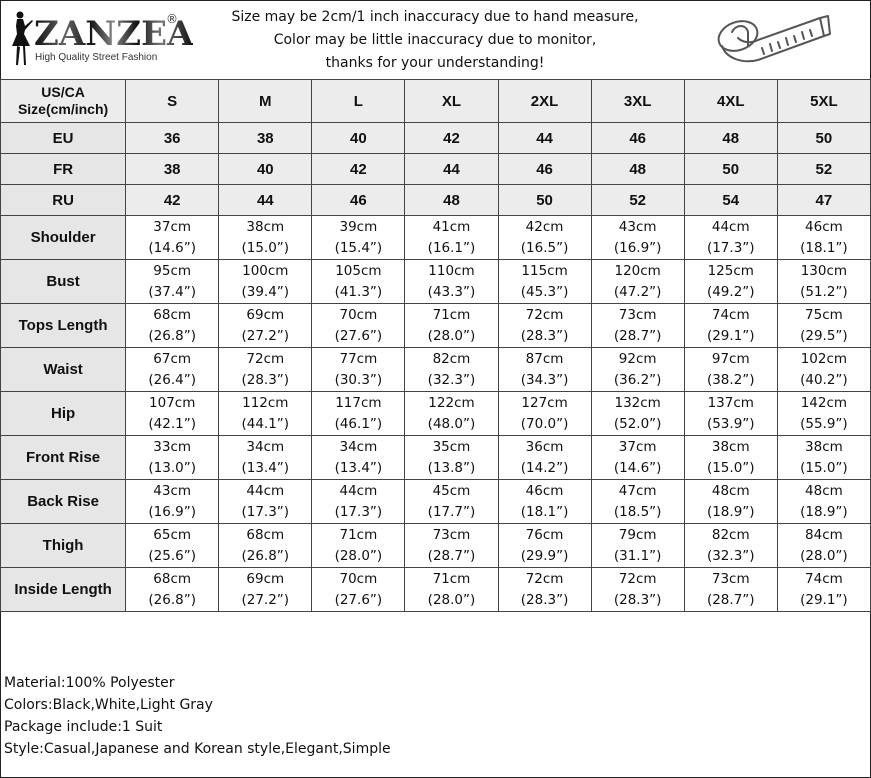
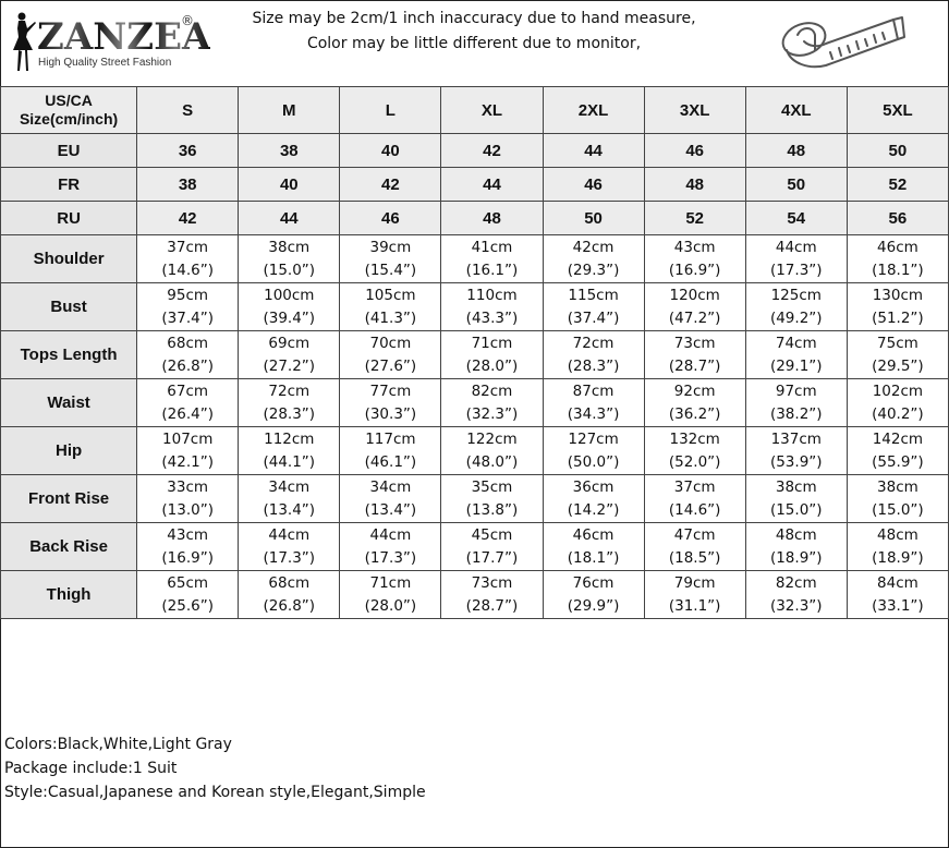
  ZANZEA
  ®
  High Quality Street Fashion
  Size may be 2cm/1 inch inaccuracy due to hand measure,
- Color may be little inaccuracy due to monitor,
+ Color may be little different due to monitor,
- thanks for your understanding!
  US/CA Size(cm/inch)	S	M	L	XL	2XL	3XL	4XL	5XL
  EU	36	38	40	42	44	46	48	50
  FR	38	40	42	44	46	48	50	52
- RU	42	44	46	48	50	52	54	47
+ RU	42	44	46	48	50	52	54	56
- Shoulder	37cm(14.6”)	38cm(15.0”)	39cm(15.4”)	41cm(16.1”)	42cm(16.5”)	43cm(16.9”)	44cm(17.3”)	46cm(18.1”)
+ Shoulder	37cm(14.6”)	38cm(15.0”)	39cm(15.4”)	41cm(16.1”)	42cm(29.3”)	43cm(16.9”)	44cm(17.3”)	46cm(18.1”)
- Bust	95cm(37.4”)	100cm(39.4”)	105cm(41.3”)	110cm(43.3”)	115cm(45.3”)	120cm(47.2”)	125cm(49.2”)	130cm(51.2”)
+ Bust	95cm(37.4”)	100cm(39.4”)	105cm(41.3”)	110cm(43.3”)	115cm(37.4”)	120cm(47.2”)	125cm(49.2”)	130cm(51.2”)
  Tops Length	68cm(26.8”)	69cm(27.2”)	70cm(27.6”)	71cm(28.0”)	72cm(28.3”)	73cm(28.7”)	74cm(29.1”)	75cm(29.5”)
  Waist	67cm(26.4”)	72cm(28.3”)	77cm(30.3”)	82cm(32.3”)	87cm(34.3”)	92cm(36.2”)	97cm(38.2”)	102cm(40.2”)
- Hip	107cm(42.1”)	112cm(44.1”)	117cm(46.1”)	122cm(48.0”)	127cm(70.0”)	132cm(52.0”)	137cm(53.9”)	142cm(55.9”)
+ Hip	107cm(42.1”)	112cm(44.1”)	117cm(46.1”)	122cm(48.0”)	127cm(50.0”)	132cm(52.0”)	137cm(53.9”)	142cm(55.9”)
  Front Rise	33cm(13.0”)	34cm(13.4”)	34cm(13.4”)	35cm(13.8”)	36cm(14.2”)	37cm(14.6”)	38cm(15.0”)	38cm(15.0”)
  Back Rise	43cm(16.9”)	44cm(17.3”)	44cm(17.3”)	45cm(17.7”)	46cm(18.1”)	47cm(18.5”)	48cm(18.9”)	48cm(18.9”)
- Thigh	65cm(25.6”)	68cm(26.8”)	71cm(28.0”)	73cm(28.7”)	76cm(29.9”)	79cm(31.1”)	82cm(32.3”)	84cm(28.0”)
+ Thigh	65cm(25.6”)	68cm(26.8”)	71cm(28.0”)	73cm(28.7”)	76cm(29.9”)	79cm(31.1”)	82cm(32.3”)	84cm(33.1”)
- Inside Length	68cm(26.8”)	69cm(27.2”)	70cm(27.6”)	71cm(28.0”)	72cm(28.3”)	72cm(28.3”)	73cm(28.7”)	74cm(29.1”)
- Material:100% Polyester
  Colors:Black,White,Light Gray
  Package include:1 Suit
  Style:Casual,Japanese and Korean style,Elegant,Simple
